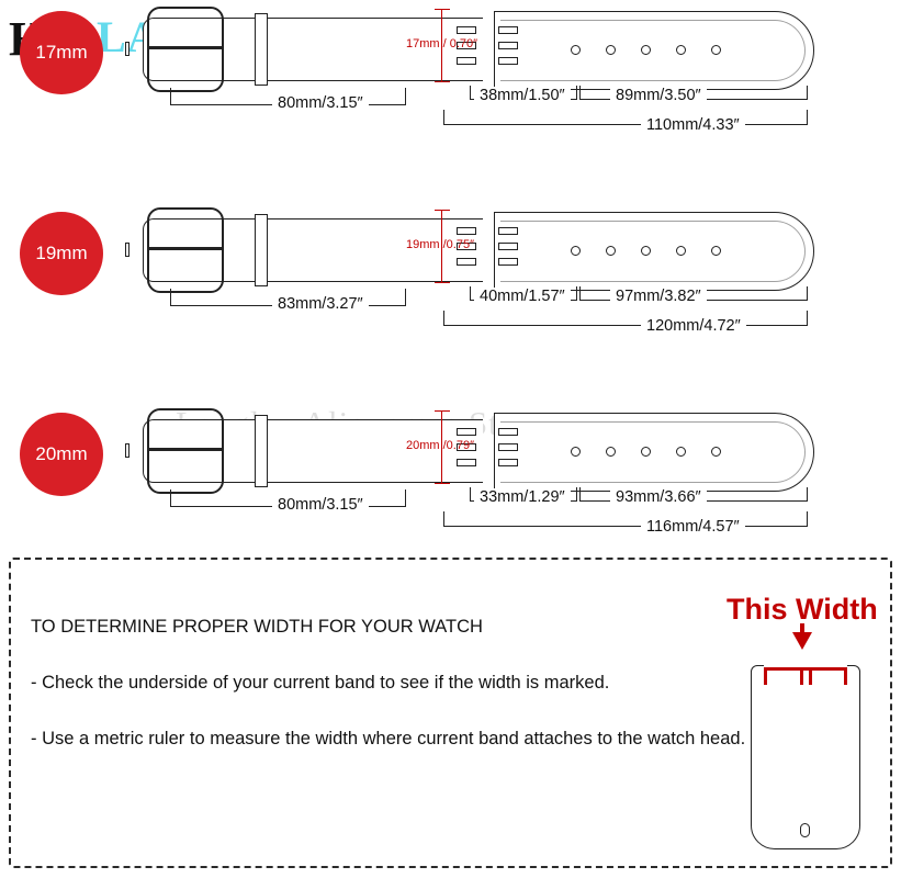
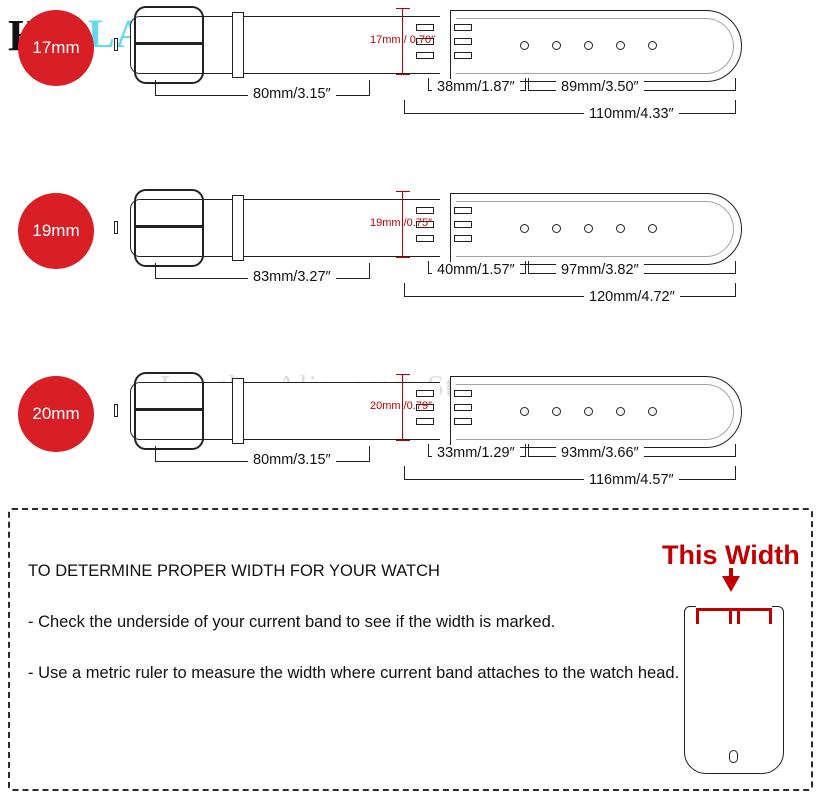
  17mm
  17mm / 0.70″
  80mm/3.15″
- 38mm/1.50″
+ 38mm/1.87″
  89mm/3.50″
  110mm/4.33″
  19mm
  19mm /0.75″
  83mm/3.27″
  40mm/1.57″
  97mm/3.82″
  120mm/4.72″
  20mm
  20mm /0.79″
  80mm/3.15″
  33mm/1.29″
  93mm/3.66″
  116mm/4.57″
  TO DETERMINE PROPER WIDTH FOR YOUR WATCH
  - Check the underside of your current band to see if the width is marked.
  - Use a metric ruler to measure the width where current band attaches to the watch head.
  This Width
